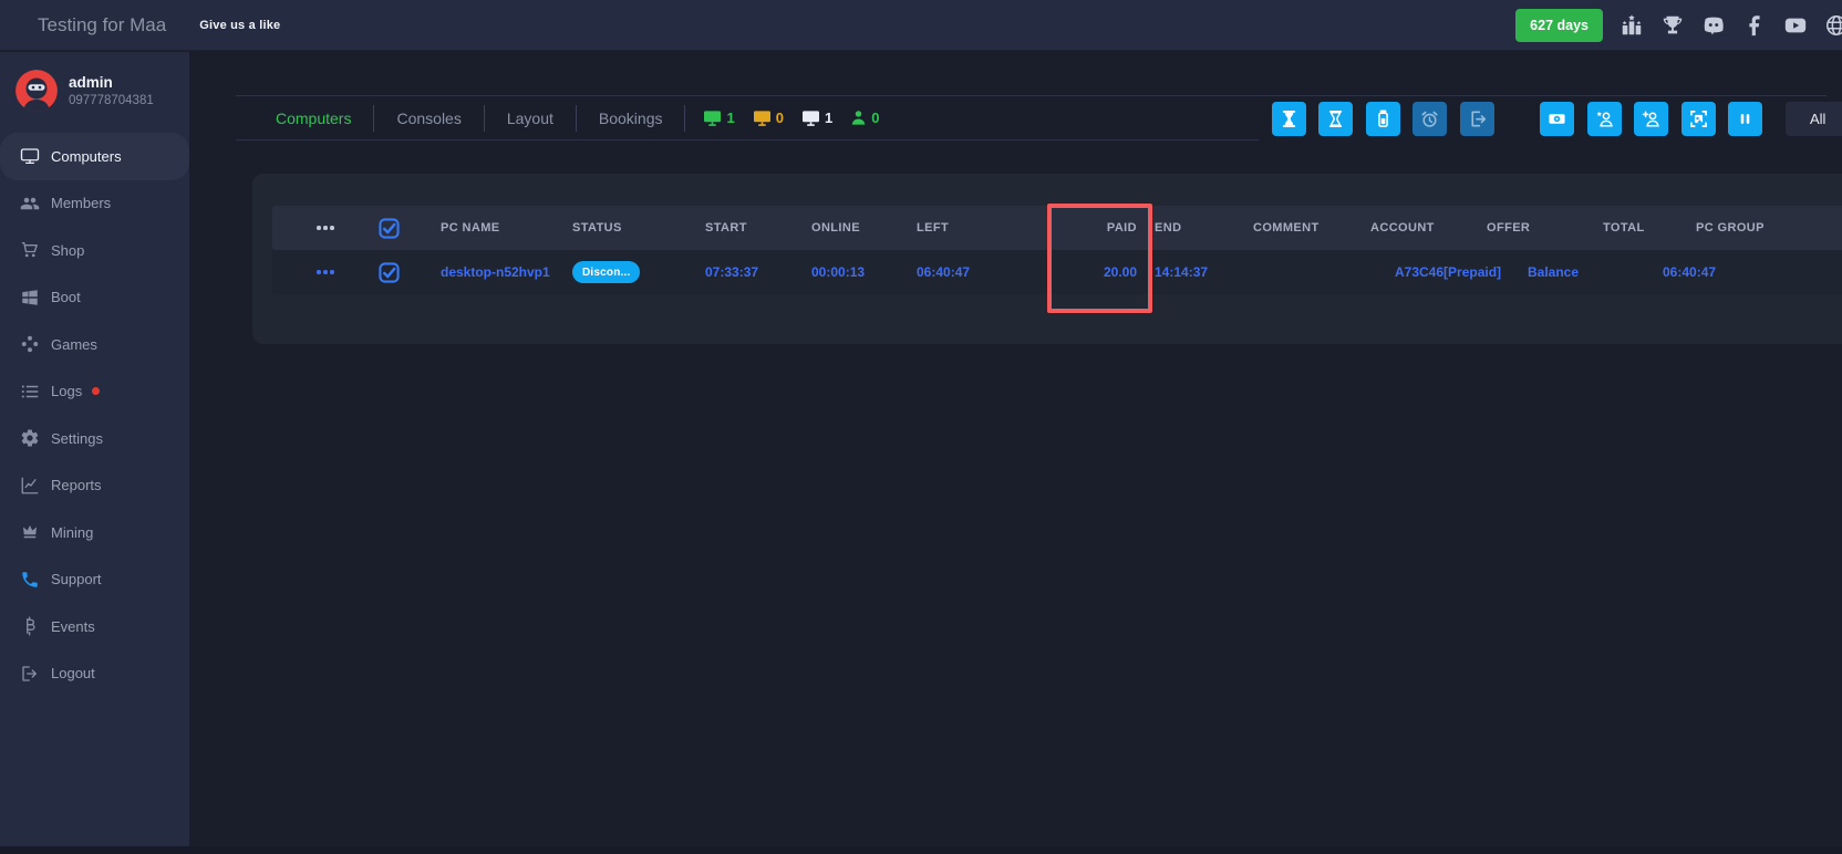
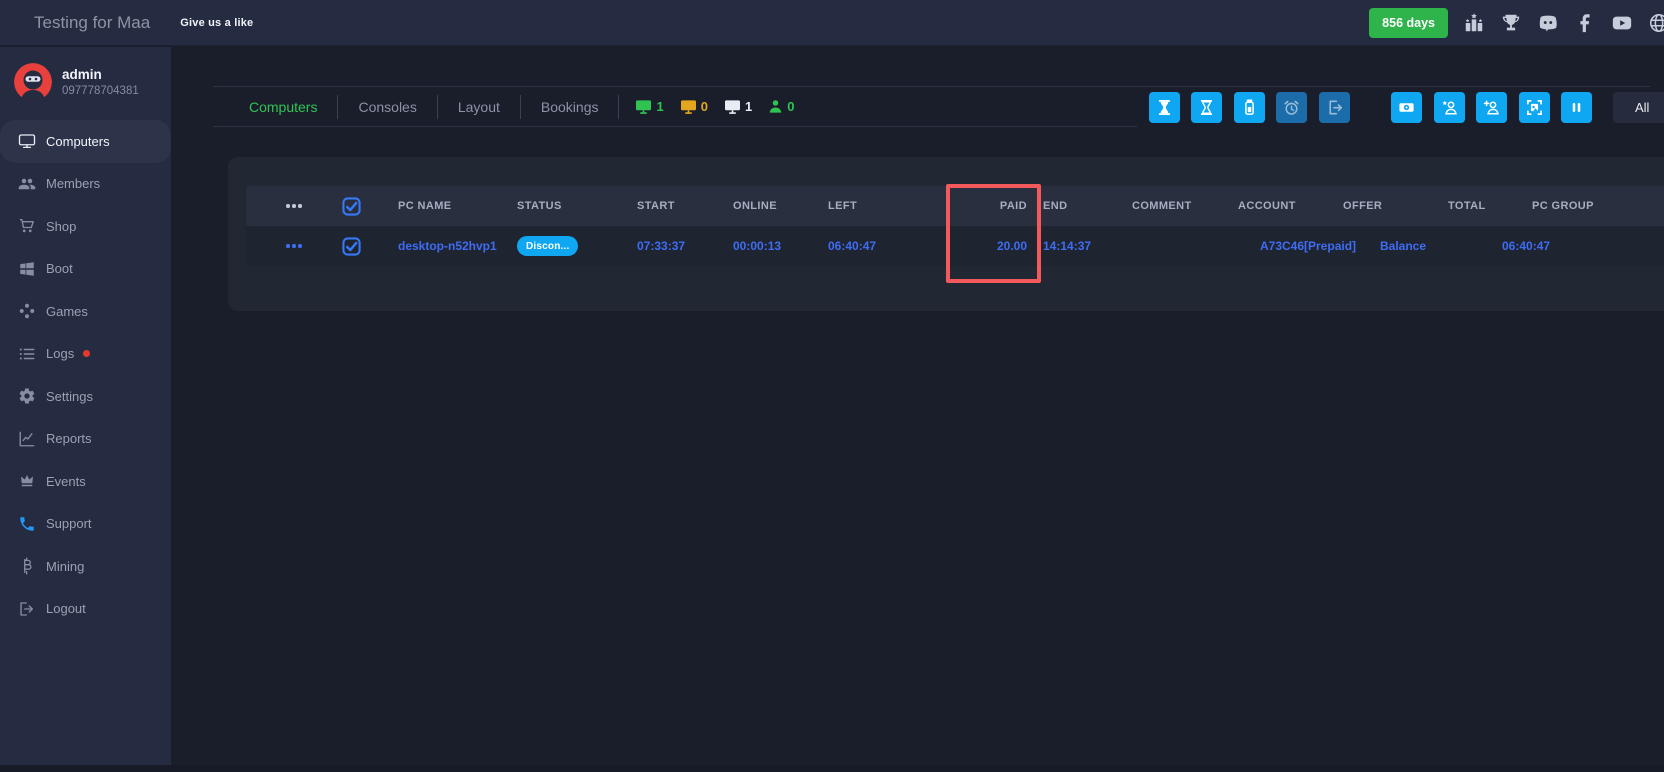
  Testing for Maa
  Give us a like
- 627 days
+ 856 days
  admin
  097778704381
  Computers
  Members
  Shop
  Boot
  Games
  Logs
  Settings
  Reports
- Mining
+ Events
  Support
- Events
+ Mining
  Logout
  Computers
  Consoles
  Layout
  Bookings
  1
  0
  1
  0
  All
  PC NAME
  STATUS
  START
  ONLINE
  LEFT
  PAID
  END
  COMMENT
  ACCOUNT
  OFFER
  TOTAL
  PC GROUP
  desktop-n52hvp1
  Discon...
  07:33:37
  00:00:13
  06:40:47
  20.00
  14:14:37
  A73C46[Prepaid]
  Balance
  06:40:47
